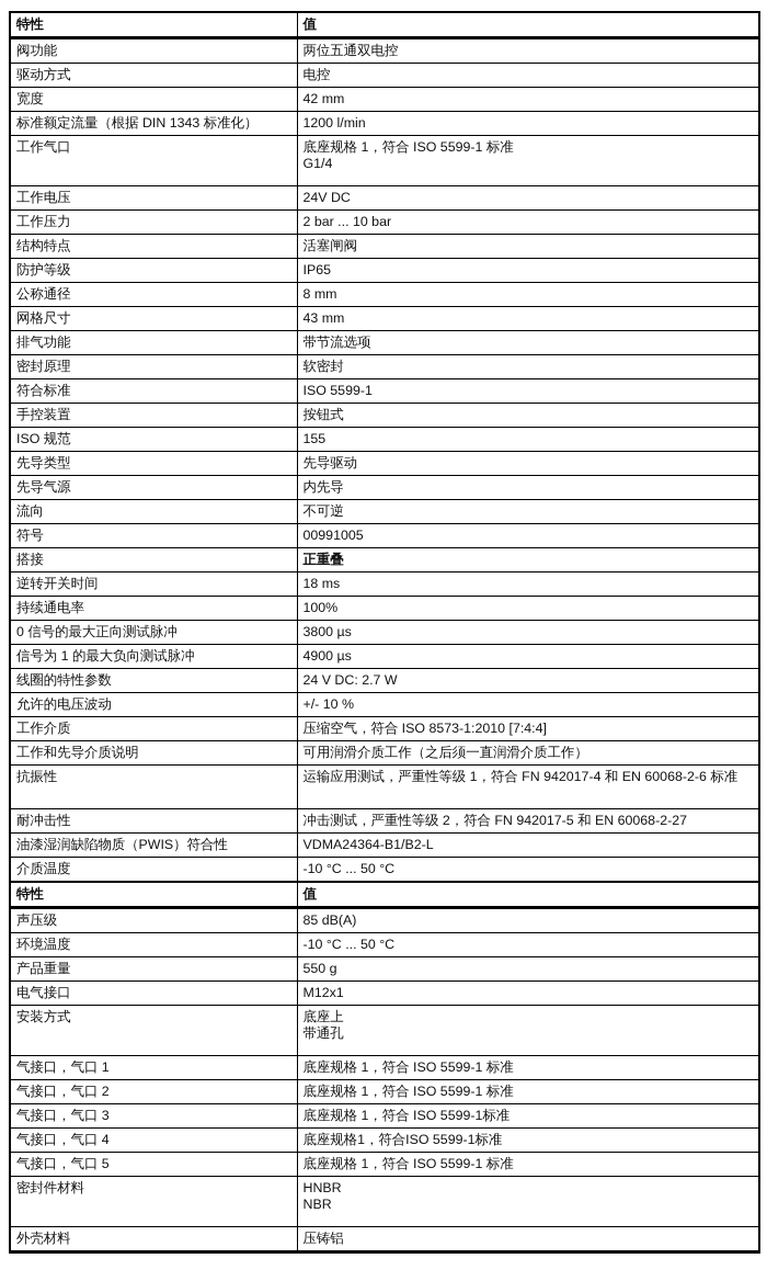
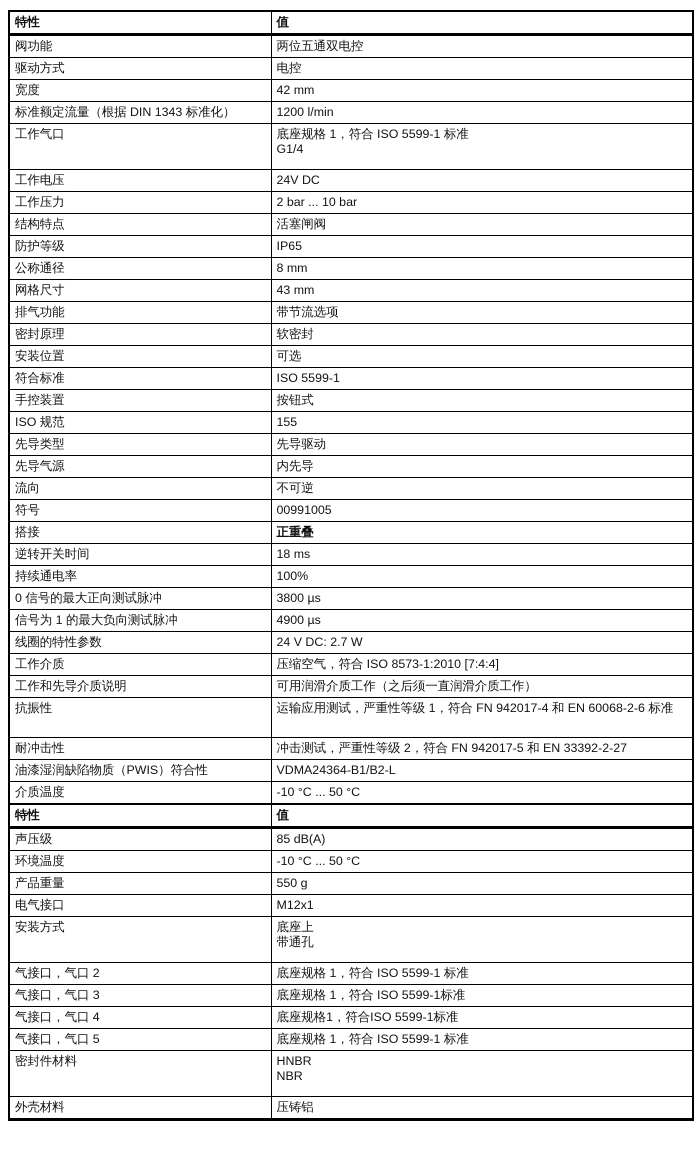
  特性	值
  阀功能	两位五通双电控
  驱动方式	电控
  宽度	42 mm
  标准额定流量（根据 DIN 1343 标准化）	1200 l/min
  工作气口	底座规格 1，符合 ISO 5599-1 标准G1/4
  工作电压	24V DC
  工作压力	2 bar ... 10 bar
  结构特点	活塞闸阀
  防护等级	IP65
  公称通径	8 mm
  网格尺寸	43 mm
  排气功能	带节流选项
  密封原理	软密封
+ 安装位置	可选
  符合标准	ISO 5599-1
  手控装置	按钮式
  ISO 规范	155
  先导类型	先导驱动
  先导气源	内先导
  流向	不可逆
  符号	00991005
  搭接	正重叠
  逆转开关时间	18 ms
  持续通电率	100%
  0 信号的最大正向测试脉冲	3800 µs
  信号为 1 的最大负向测试脉冲	4900 µs
  线圈的特性参数	24 V DC: 2.7 W
- 允许的电压波动	+/- 10 %
  工作介质	压缩空气，符合 ISO 8573-1:2010 [7:4:4]
  工作和先导介质说明	可用润滑介质工作（之后须一直润滑介质工作）
  抗振性	运输应用测试，严重性等级 1，符合 FN 942017-4 和 EN 60068-2-6 标准
- 耐冲击性	冲击测试，严重性等级 2，符合 FN 942017-5 和 EN 60068-2-27
+ 耐冲击性	冲击测试，严重性等级 2，符合 FN 942017-5 和 EN 33392-2-27
  油漆湿润缺陷物质（PWIS）符合性	VDMA24364-B1/B2-L
  介质温度	-10 °C ... 50 °C
  特性	值
  声压级	85 dB(A)
  环境温度	-10 °C ... 50 °C
  产品重量	550 g
  电气接口	M12x1
  安装方式	底座上带通孔
- 气接口，气口 1	底座规格 1，符合 ISO 5599-1 标准
  气接口，气口 2	底座规格 1，符合 ISO 5599-1 标准
  气接口，气口 3	底座规格 1，符合 ISO 5599-1标准
  气接口，气口 4	底座规格1，符合ISO 5599-1标准
  气接口，气口 5	底座规格 1，符合 ISO 5599-1 标准
  密封件材料	HNBRNBR
  外壳材料	压铸铝
